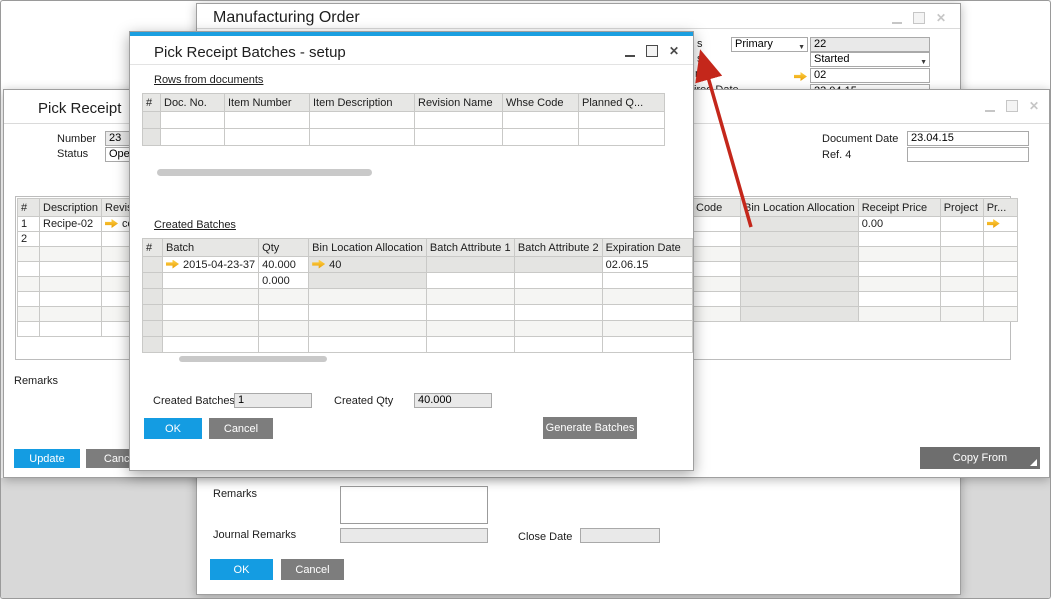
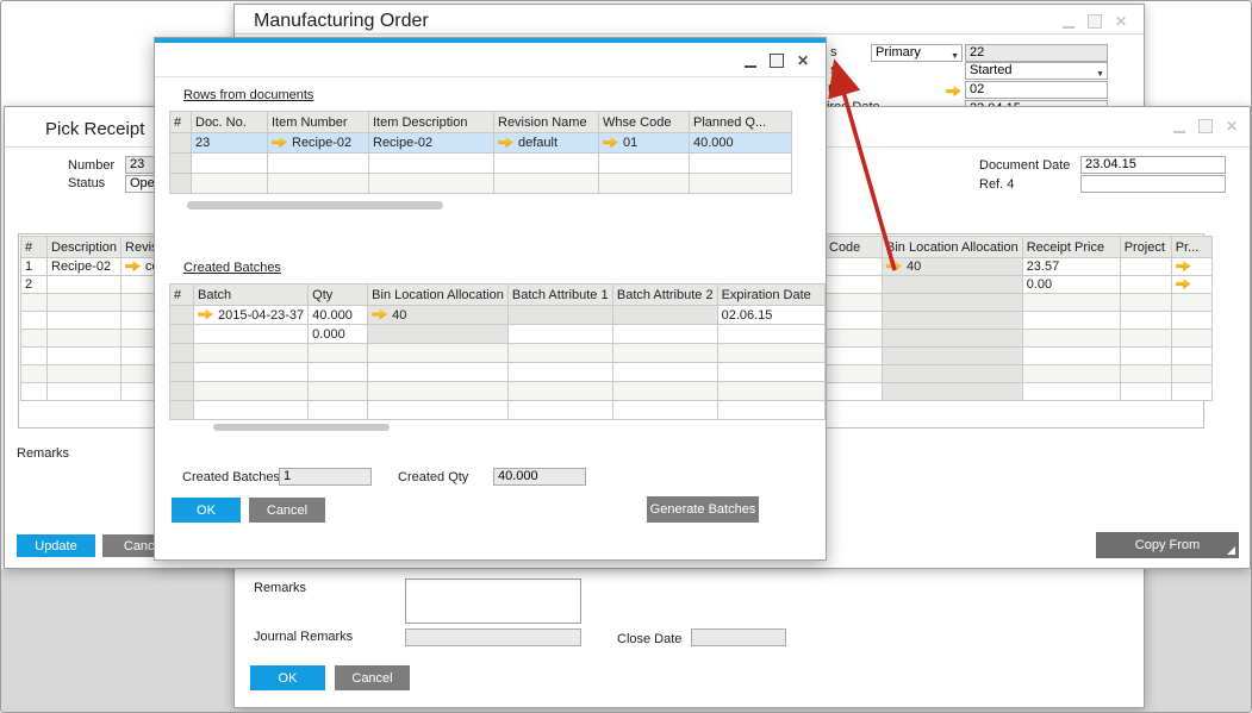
  Manufacturing Order
  ✕
  s
  Primary
  22
  s
  Started
  ng
  02
  Remarks
  Journal Remarks
  Close Date
  OK
  Cancel
  Pick Receipt
  ✕
  Number
  23
  Status
  Ope
  Document Date
  23.04.15
  Ref. 4
  #	Description	Revi
  1	Recipe-02	c
  2
  Code	Bin Location Allocation	Receipt Price	Project	Pr...
+ 	40	23.57
  		0.00
  Remarks
  Update
  Copy From
- Pick Receipt Batches - setup
  ✕
  Rows from documents
  #	Doc. No.	Item Number	Item Description	Revision Name	Whse Code	Planned Q...
+ 	23	Recipe-02	Recipe-02	default	01	40.000
  Created Batches
  #	Batch	Qty	Bin Location Allocation	Batch Attribute 1	Batch Attribute 2	Expiration Date
  	2015-04-23-37	40.000	40			02.06.15
  		0.000
  Created Batches
  1
  Created Qty
  40.000
  OK
  Cancel
  Generate Batches
